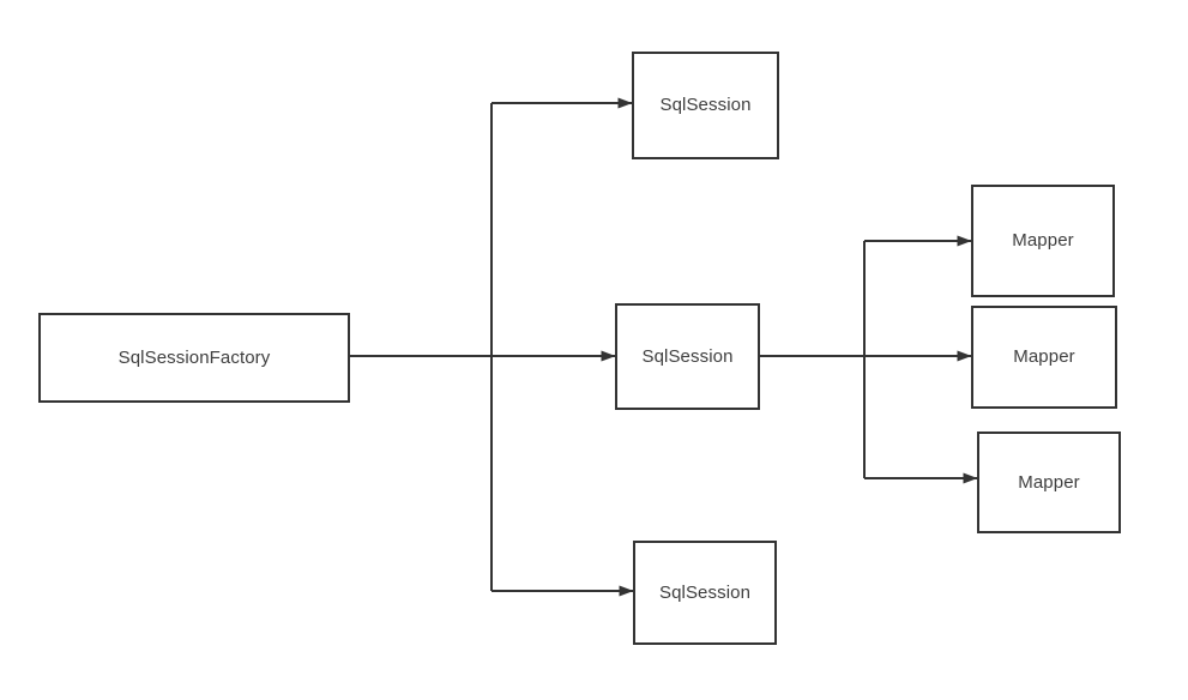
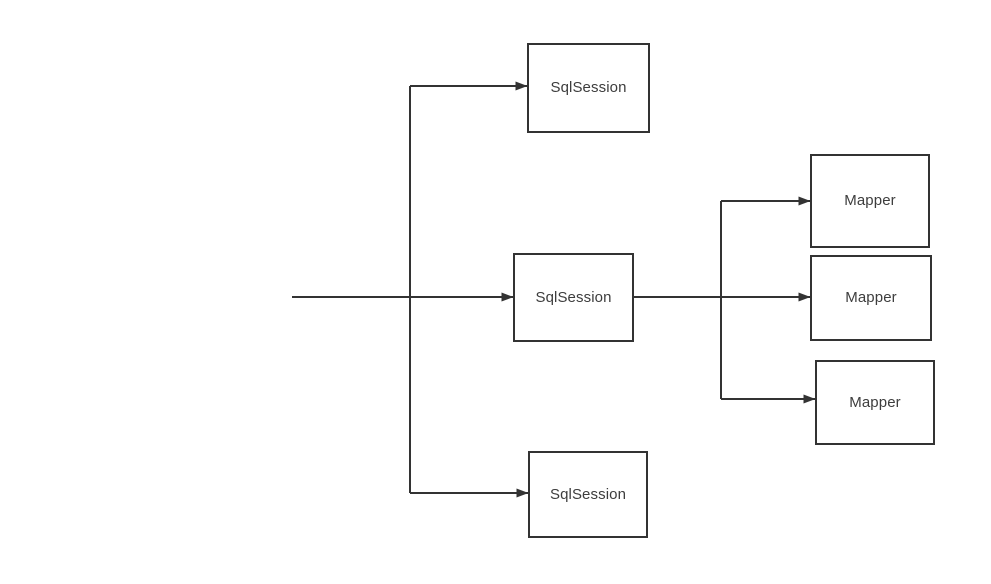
- SqlSessionFactory
  SqlSession
  SqlSession
  SqlSession
  Mapper
  Mapper
  Mapper
